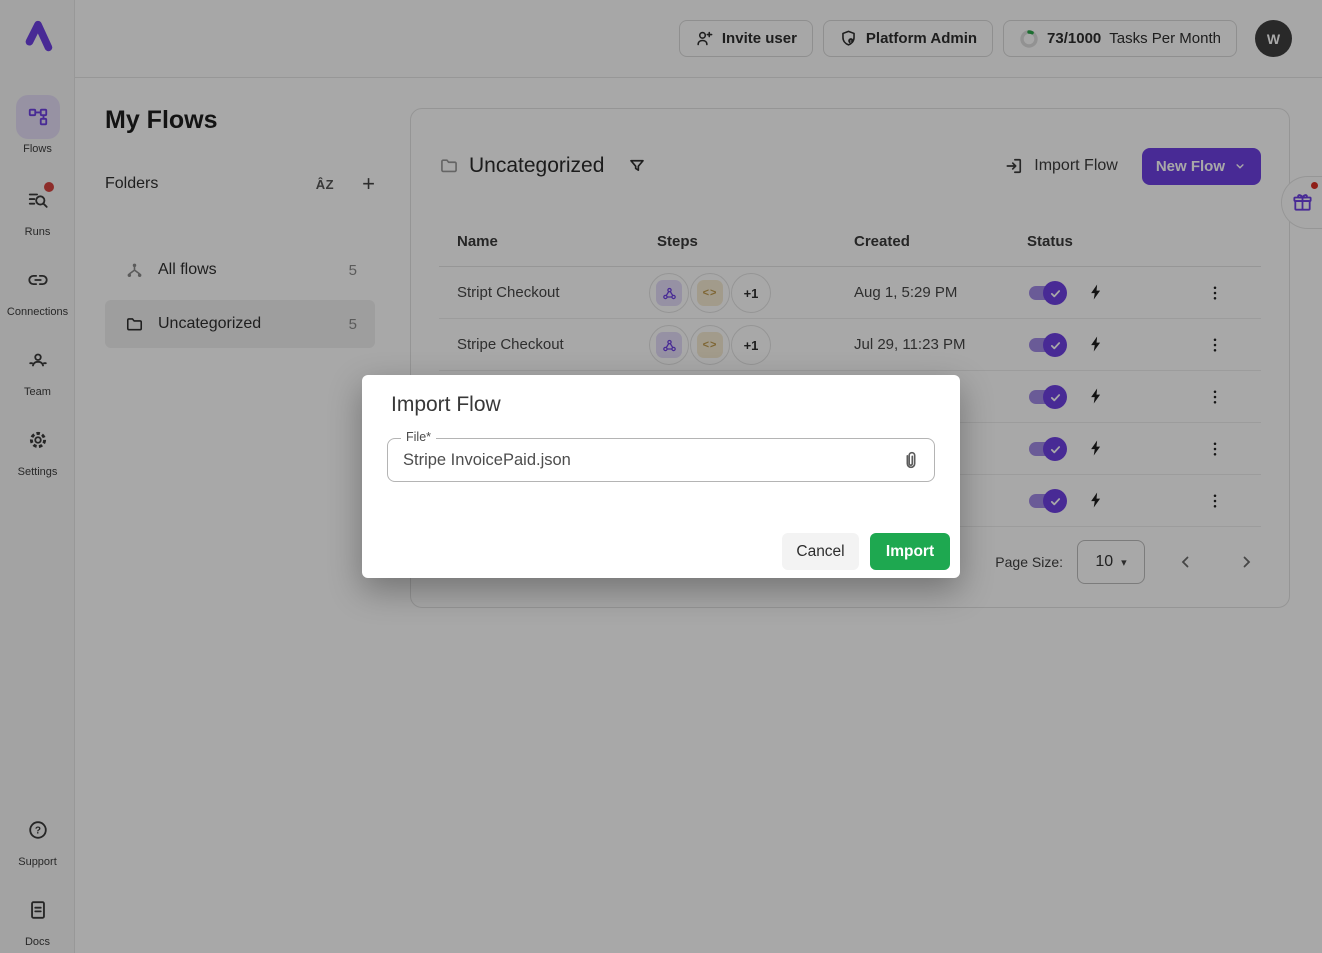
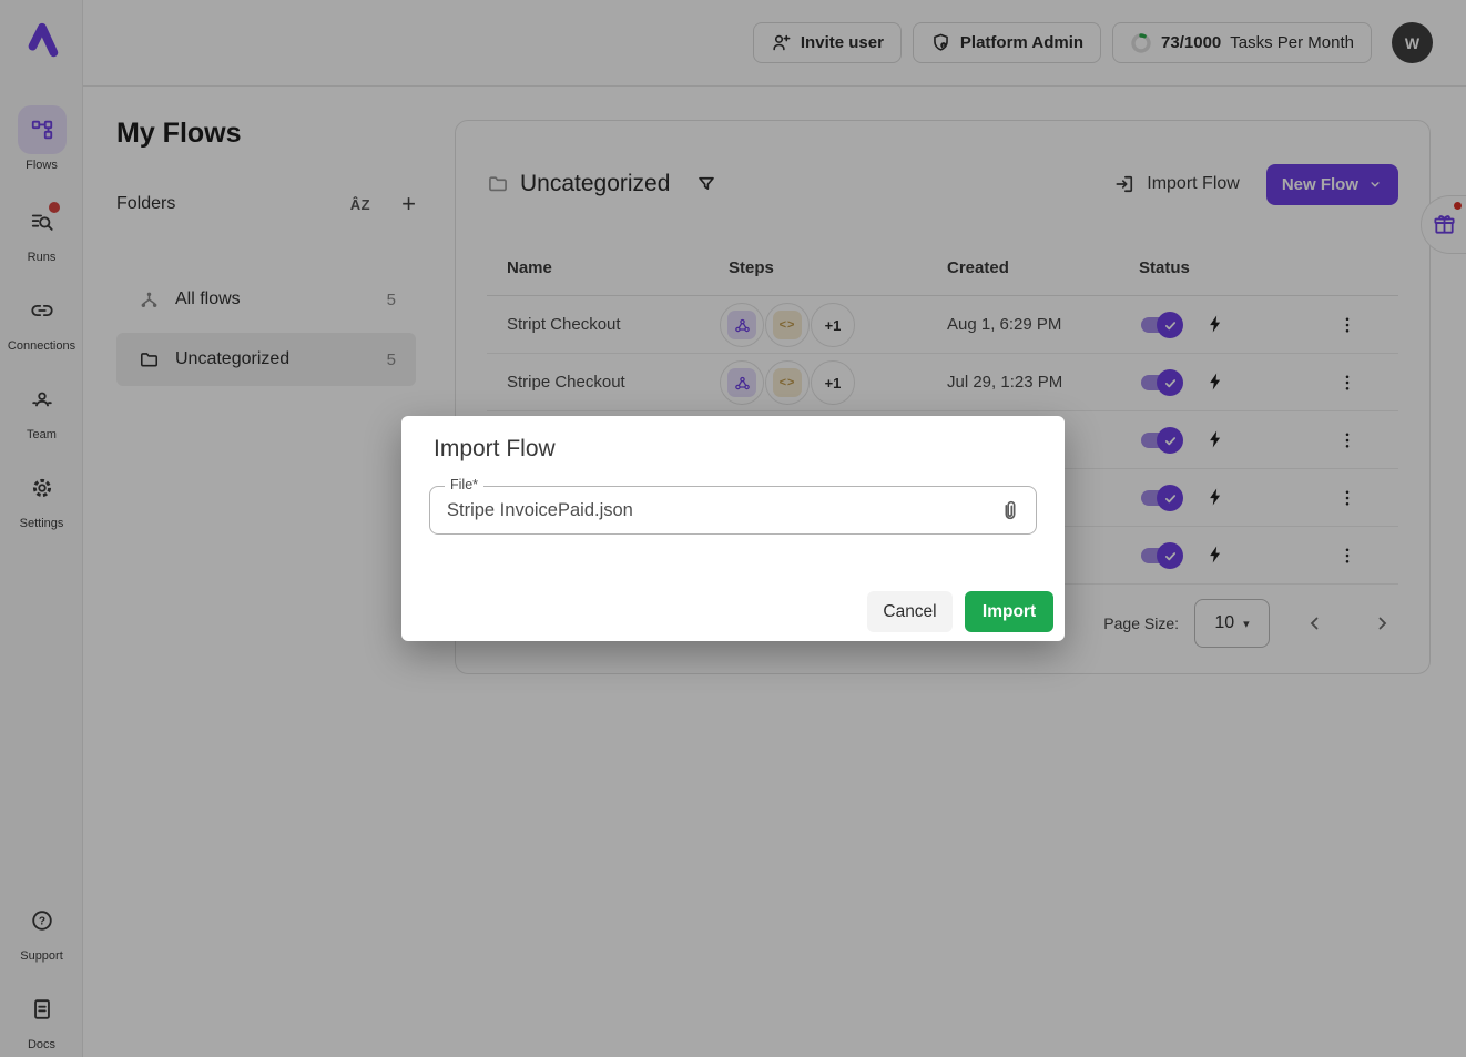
  Flows
  Runs
  Connections
  Team
  Settings
  ?
  Support
  Docs
  Invite user
  Platform Admin
  73/1000
  Tasks Per Month
  W
  My Flows
  Folders
  ÂZ
  +
  All flows
  5
  Uncategorized
  5
  Uncategorized
  Import Flow
  New Flow
  Name
  Steps
  Created
  Status
  Stript Checkout
  <>
  +1
- Aug 1, 5:29 PM
+ Aug 1, 6:29 PM
  Stripe Checkout
  <>
  +1
- Jul 29, 11:23 PM
+ Jul 29, 1:23 PM
  Page Size:
  10
  ▾
  Import Flow
  File*
  Stripe InvoicePaid.json
  Cancel
  Import
